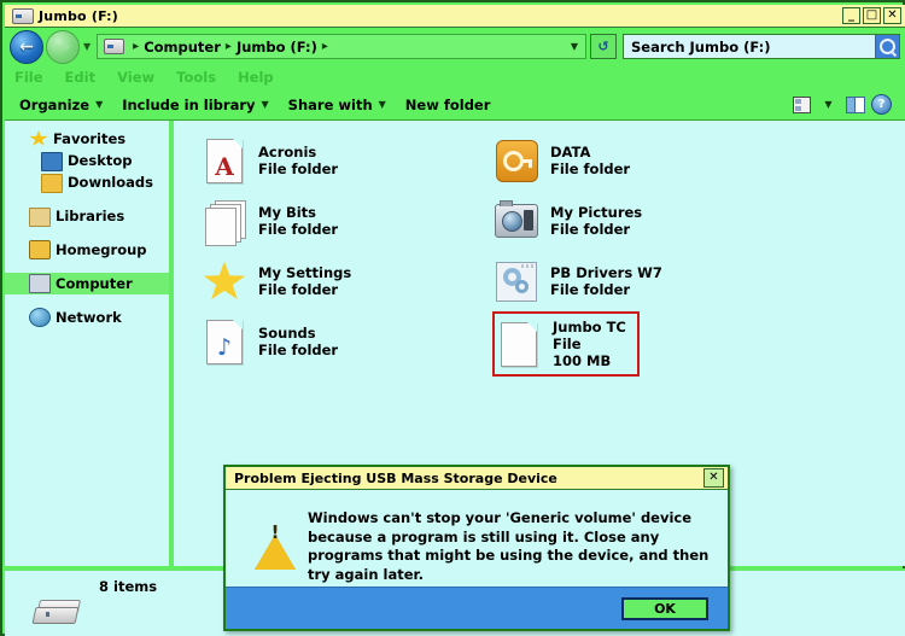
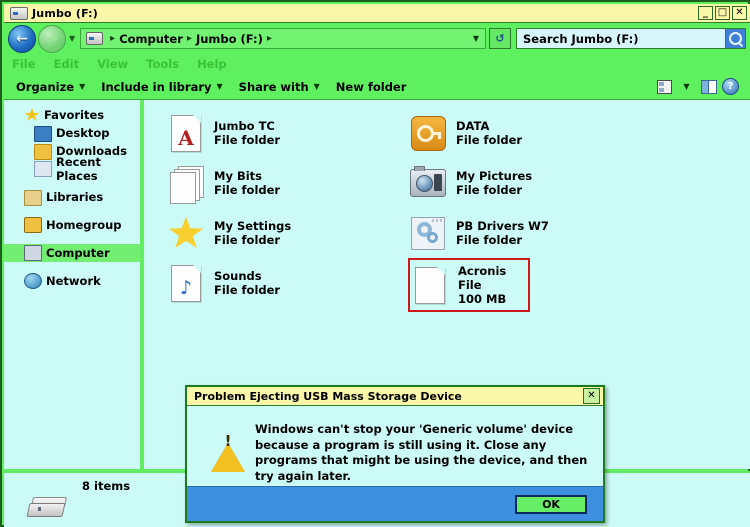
  Jumbo (F:)
  _
  □
  ✕
  ←
  →
  ▼
  ▸
  Computer
  ▸
  Jumbo (F:)
  ▸
  ▼
  ↺
  Search Jumbo (F:)
  File
  Edit
  View
  Tools
  Help
  Organize
  ▼
  Include in library
  ▼
  Share with
  ▼
  New folder
  ▼
  ?
  Favorites
  Desktop
  Downloads
+ Recent Places
  Libraries
  Homegroup
  Computer
  Network
  A
- Acronis
+ Jumbo TC
  File folder
  DATA
  File folder
  My Bits
  File folder
  My Pictures
  File folder
  My Settings
  File folder
  PB Drivers W7
  File folder
  ♪
  Sounds
  File folder
- Jumbo TC
+ Acronis
  File
  100 MB
  8 items
  Problem Ejecting USB Mass Storage Device
  ✕
  !
  Windows can't stop your 'Generic volume' device because a program is still using it. Close any programs that might be using the device, and then try again later.
  OK
